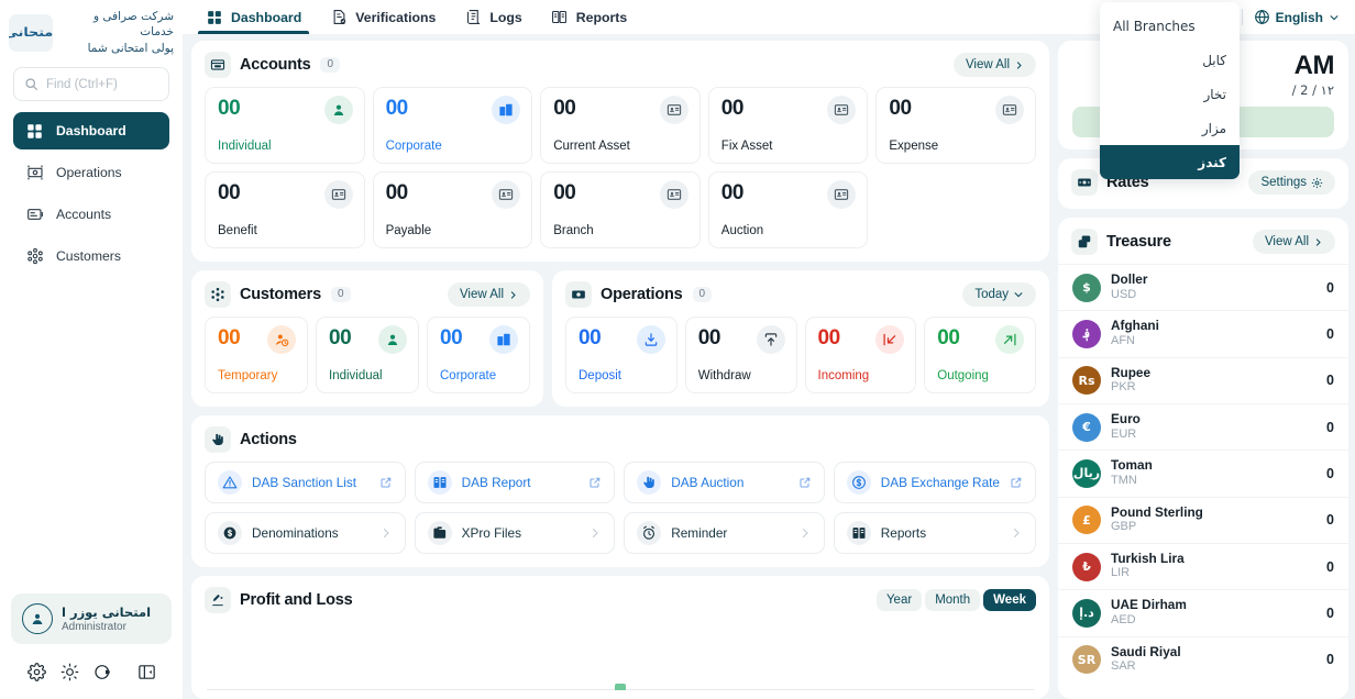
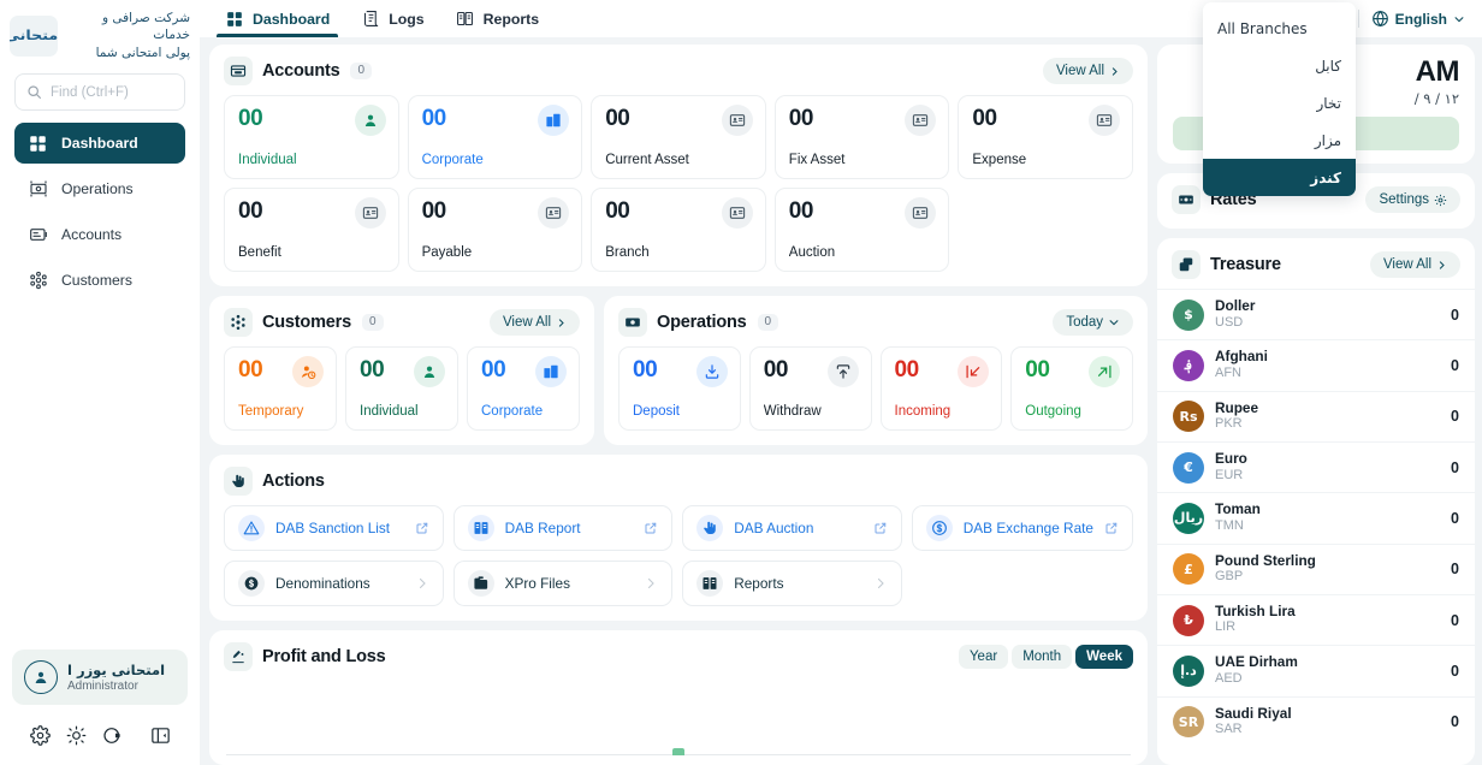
  متحانی
  شرکت صرافی و خدمات
  پولی امتحانی شما
  Find (Ctrl+F)
  Dashboard
  Operations
  Accounts
  Customers
  امتحانی یوزر ا
  Administrator
  Dashboard
- Verifications
  Logs
  Reports
  English
  Accounts
  0
  View All
  00
  Individual
  00
  Corporate
  00
  Current Asset
  00
  Fix Asset
  00
  Expense
  00
  Benefit
  00
  Payable
  00
  Branch
  00
  Auction
  Customers
  0
  View All
  00
  Temporary
  00
  Individual
  00
  Corporate
  Operations
  0
  Today
  00
  Deposit
  00
  Withdraw
  00
  Incoming
  00
  Outgoing
  Actions
  DAB Sanction List
  DAB Report
  DAB Auction
  DAB Exchange Rate
  Denominations
  XPro Files
- Reminder
  Reports
  Profit and Loss
  Year
  Month
  Week
  AM
- / 2 / ۱۲
+ / ۹ / ۱۲
  Rates
  Settings
  Treasure
  View All
  $
  Doller
  USD
  0
  ؋
  Afghani
  AFN
  0
  Rs
  Rupee
  PKR
  0
  €
  Euro
  EUR
  0
  ریال
  Toman
  TMN
  0
  £
  Pound Sterling
  GBP
  0
  ₺
  Turkish Lira
  LIR
  0
  د.إ
  UAE Dirham
  AED
  0
  SR
  Saudi Riyal
  SAR
  0
  All Branches
  کابل
  تخار
  مزار
  کندز
